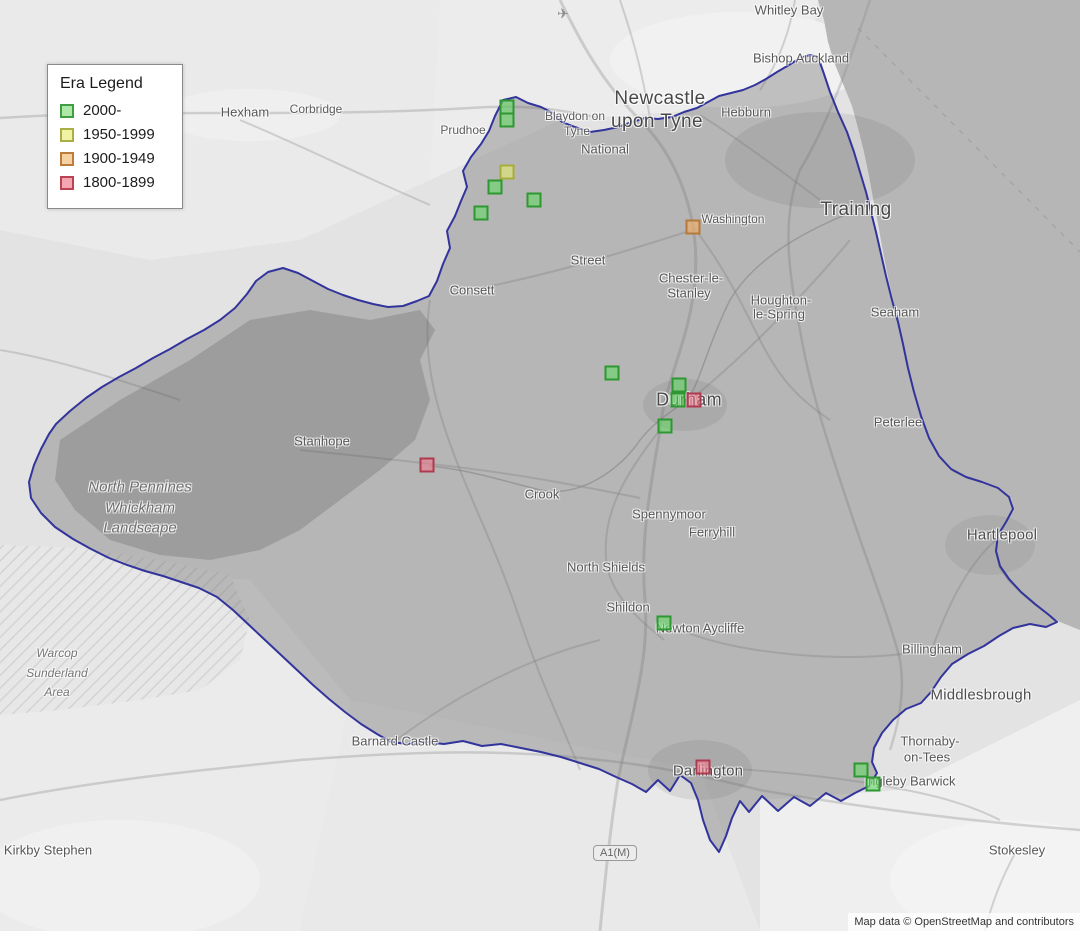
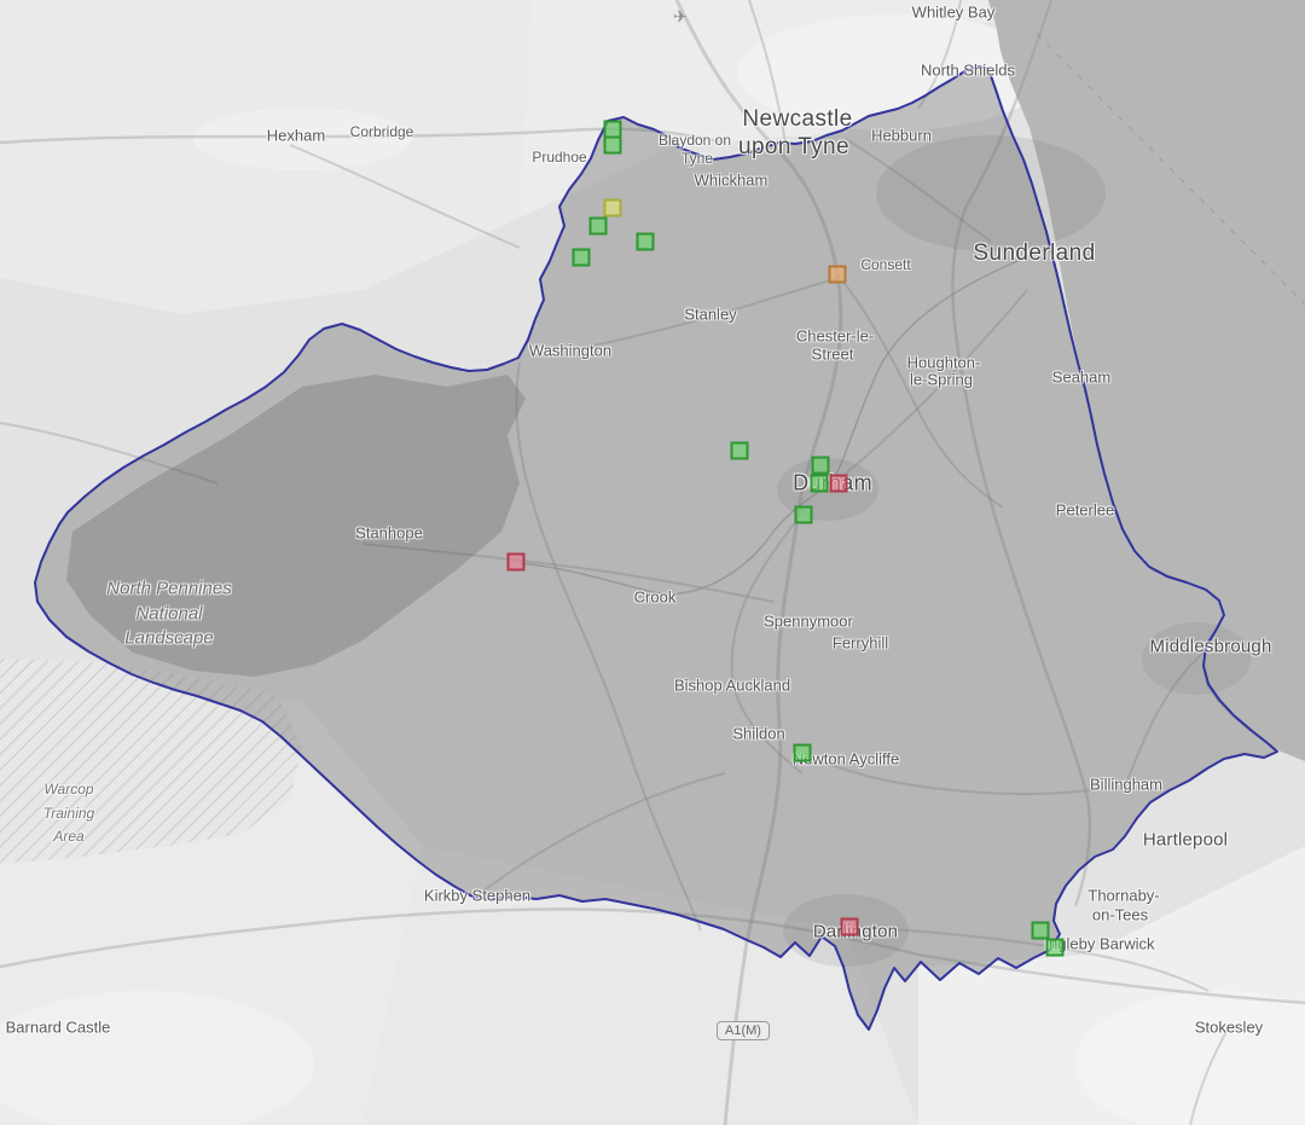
  Whitley Bay
- Bishop Auckland
+ North Shields
  Newcastle
  upon Tyne
  Hebburn
  Hexham
  Corbridge
  Prudhoe
  Blaydon on
  Tyne
- National
+ Whickham
- Washington
+ Consett
- Training
+ Sunderland
- Street
+ Stanley
- Consett
+ Washington
  Chester-le-
- Stanley
+ Street
  Houghton-
  le-Spring
  Seaham
  Peterlee
  Stanhope
  North Pennines
- Whickham
+ National
  Landscape
  Crook
  Spennymoor
  Ferryhill
- North Shields
+ Bishop Auckland
  Shildon
  Newton Aycliffe
- Hartlepool
+ Middlesbrough
  Billingham
- Middlesbrough
+ Hartlepool
  Warcop
- Sunderland
+ Training
  Area
- Barnard Castle
+ Kirkby Stephen
  Darlington
  Thornaby-
  on-Tees
  Ingleby Barwick
  Stokesley
- Kirkby Stephen
+ Barnard Castle
  Durham
  A1(M)
  ✈
- Era Legend
- 2000-
- 1950-1999
- 1900-1949
- 1800-1899
- Map data © OpenStreetMap and contributors
